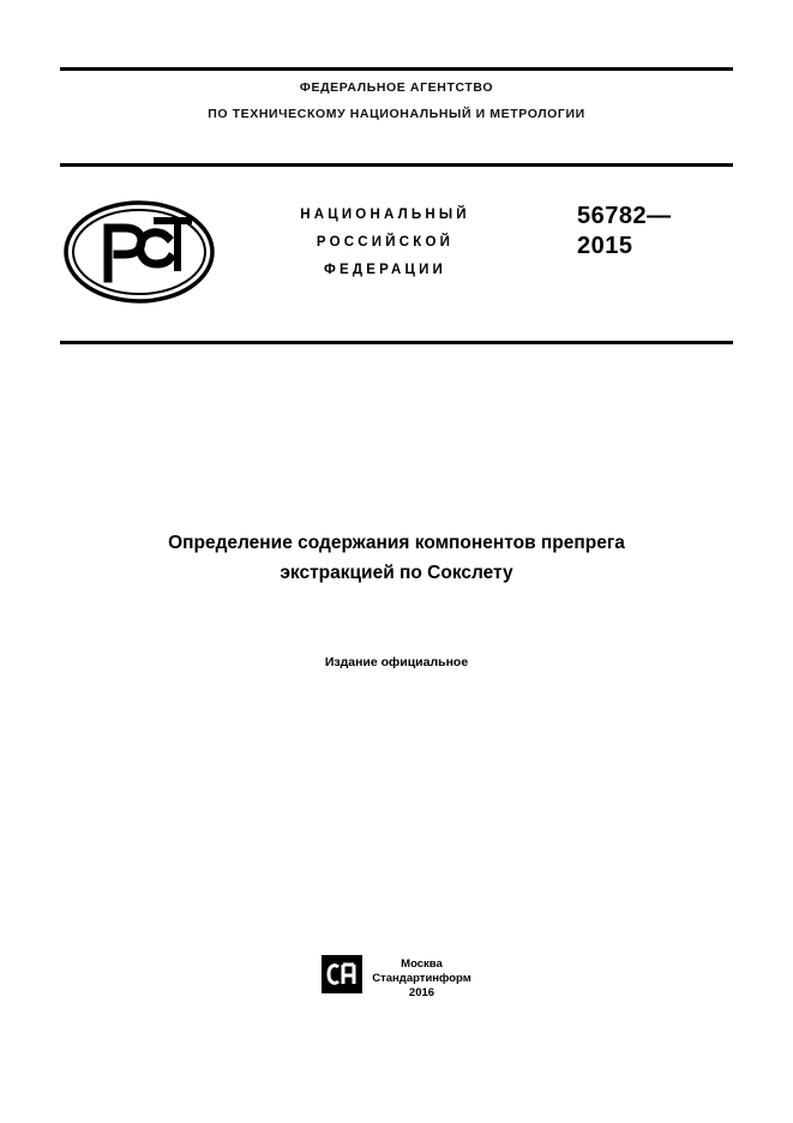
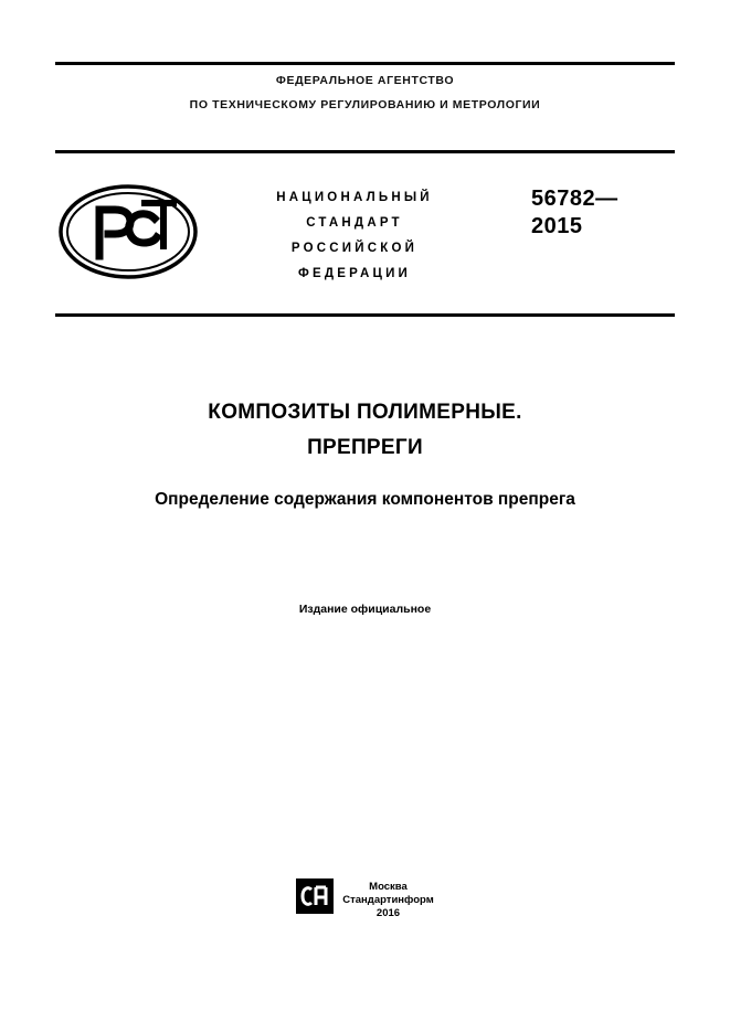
  ФЕДЕРАЛЬНОЕ АГЕНТСТВО
- ПО ТЕХНИЧЕСКОМУ НАЦИОНАЛЬНЫЙ И МЕТРОЛОГИИ
+ ПО ТЕХНИЧЕСКОМУ РЕГУЛИРОВАНИЮ И МЕТРОЛОГИИ
  НАЦИОНАЛЬНЫЙ
+ СТАНДАРТ
  РОССИЙСКОЙ
  ФЕДЕРАЦИИ
  56782—
  2015
+ КОМПОЗИТЫ ПОЛИМЕРНЫЕ.
+ ПРЕПРЕГИ
  Определение содержания компонентов препрега
- экстракцией по Сокслету
  Издание официальное
  Москва
  Стандартинформ
  2016
